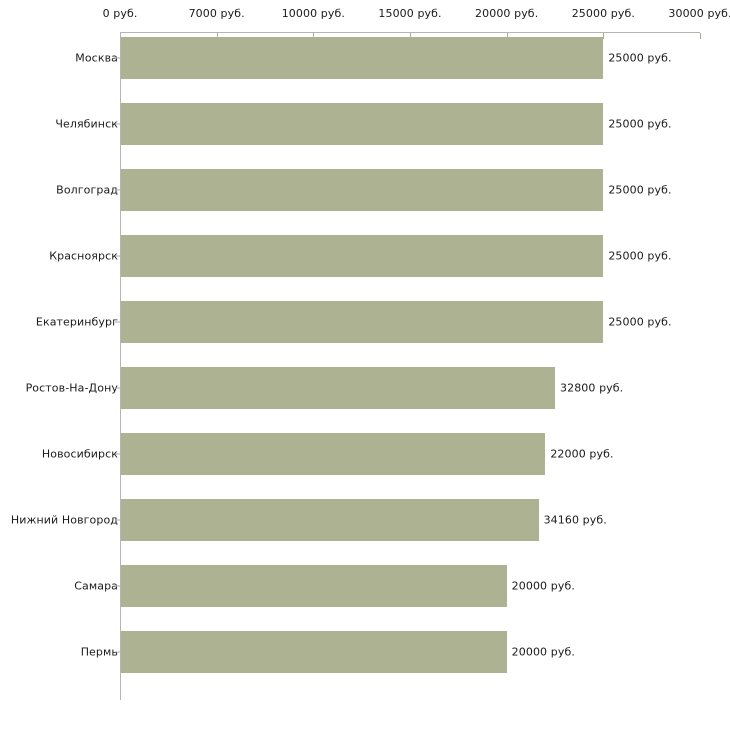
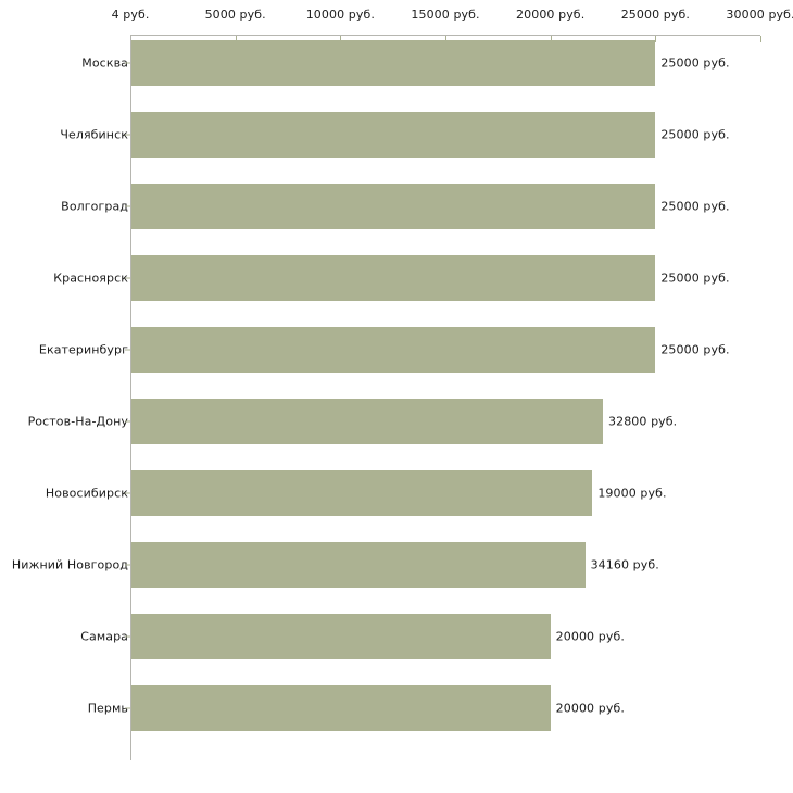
- 0 руб.
+ 4 руб.
- 7000 руб.
+ 5000 руб.
  10000 руб.
  15000 руб.
  20000 руб.
  25000 руб.
  30000 руб
  Москв
  25000 руб.
  Челябинс
  25000 руб.
  Волгогра
  25000 руб.
  Красноярс
  25000 руб.
  Екатеринбур
  25000 руб.
  Ростов-На-Дон
  32800 руб.
  Новосибирс
- 22000 руб.
+ 19000 руб.
  Нижний Новгоро
  34160 руб.
  Самар
  20000 руб.
  Перм
  20000 руб.
